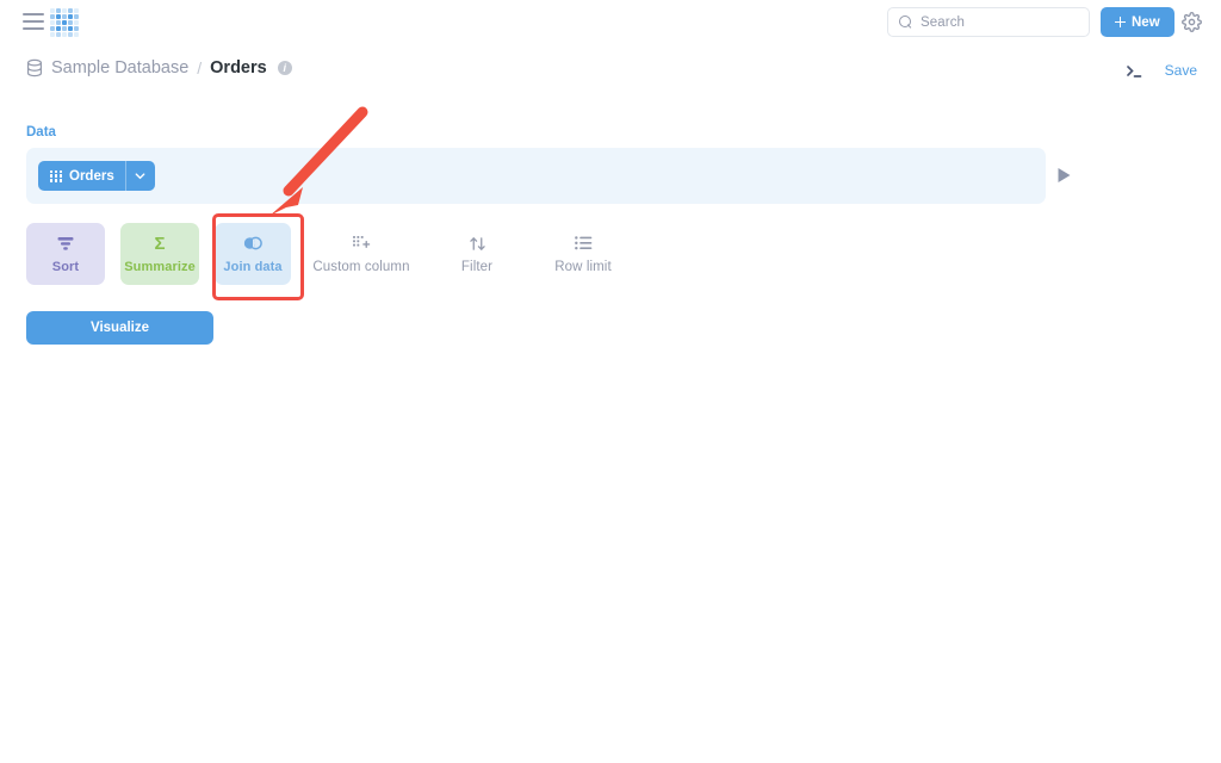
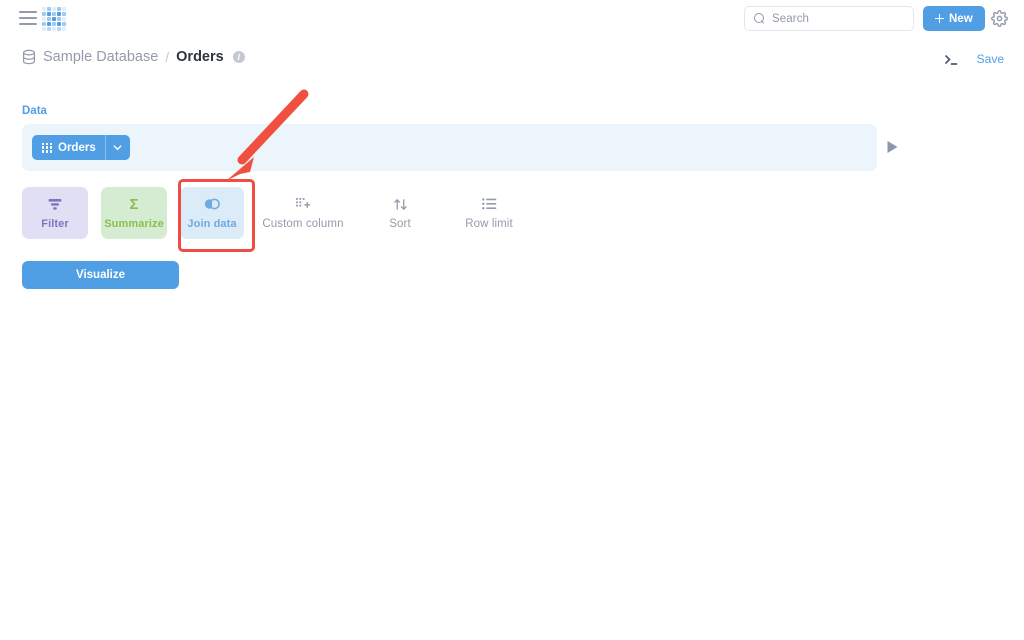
  Search
  New
  Sample Database
  /
  Orders
  i
  Save
  Data
  Orders
- Sort
+ Filter
  Σ
  Summarize
  Join data
  Custom column
- Filter
+ Sort
  Row limit
  Visualize
